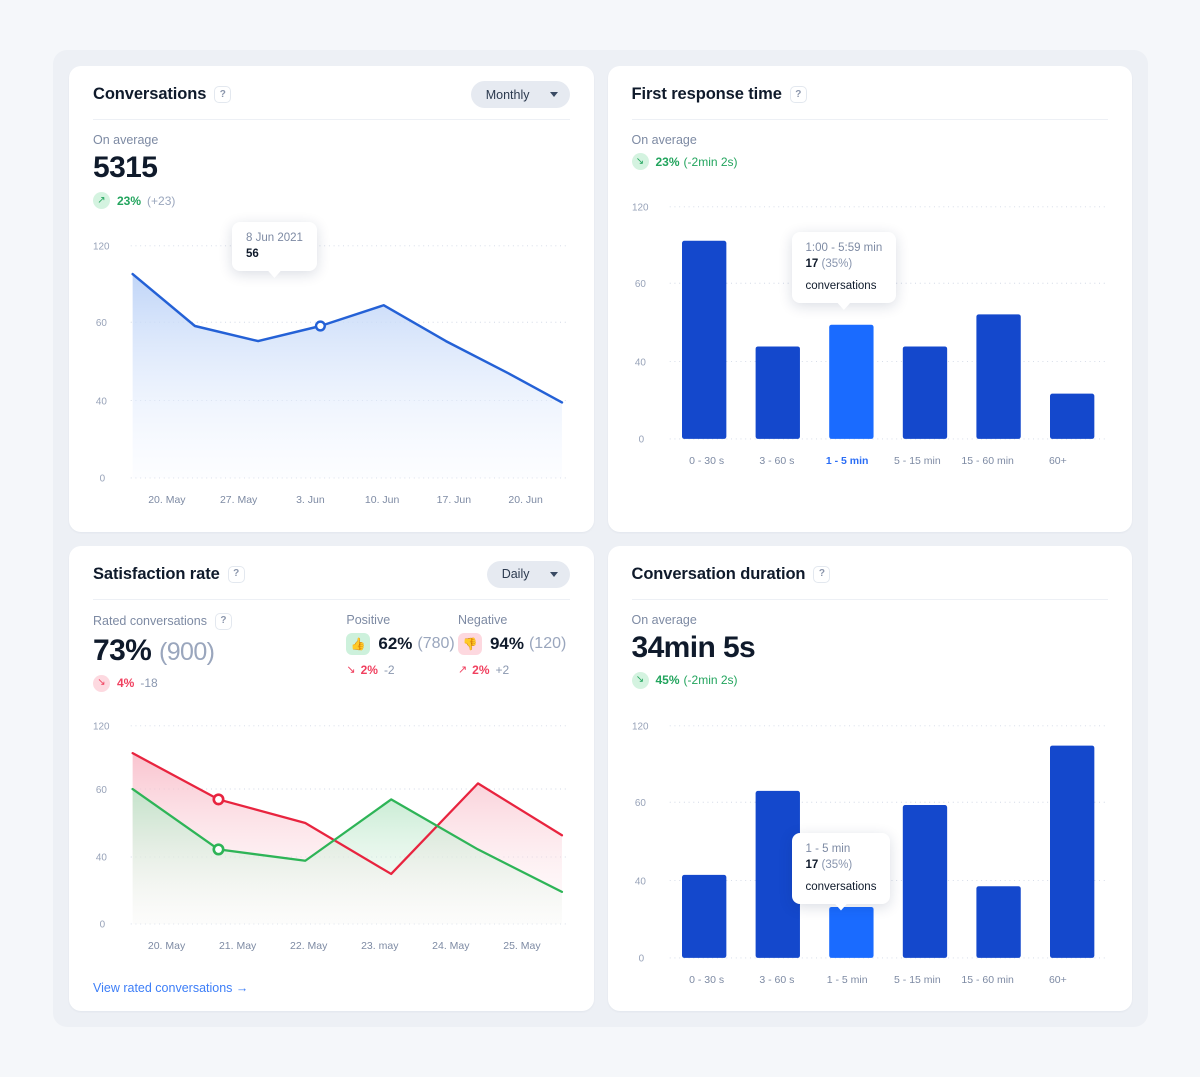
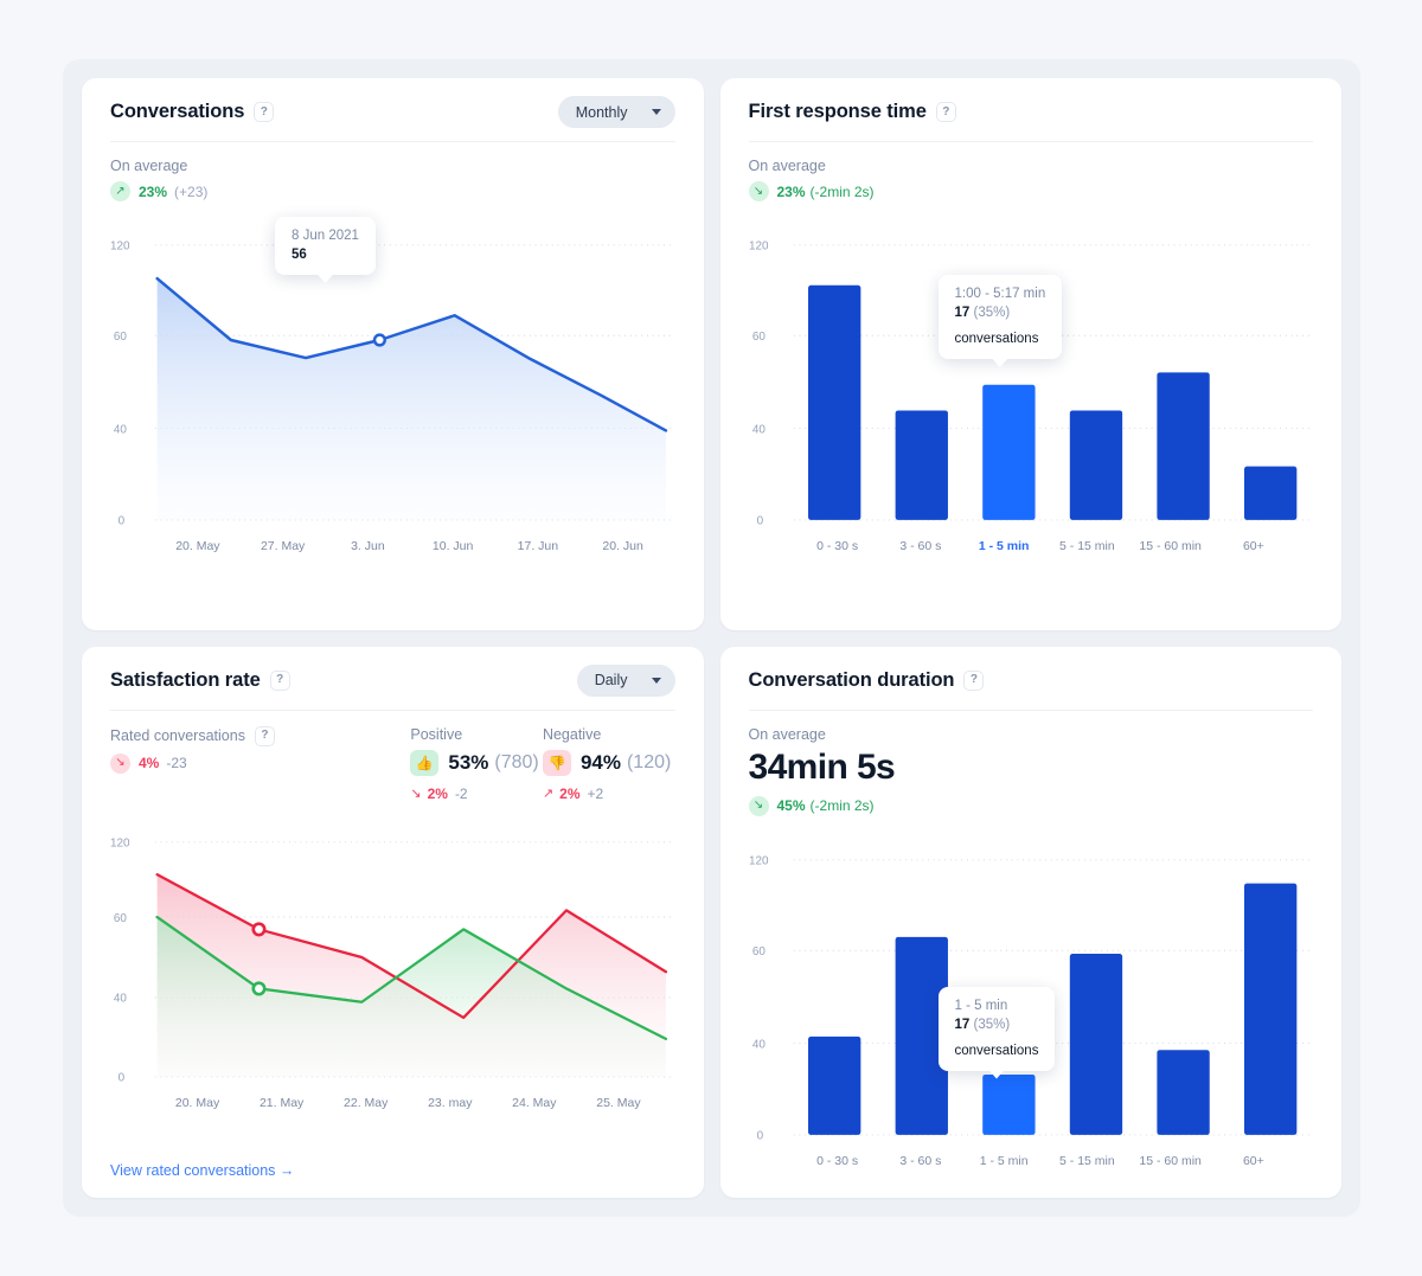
  Conversations
  ?
  Monthly
  On average
- 5315
  ↗
  23%
  (+23)
  120
  60
  40
  0
  8 Jun 2021
  56
  20. May
  27. May
  3. Jun
  10. Jun
  17. Jun
  20. Jun
  First response time
  ?
  On average
  ↘
  23%
  (-2min 2s)
  120
  60
  40
  0
- 1:00 - 5:59 min
+ 1:00 - 5:17 min
  17 (35%)
  conversations
  0 - 30 s
  3 - 60 s
  1 - 5 min
  5 - 15 min
  15 - 60 min
  60+
  Satisfaction rate
  ?
  Daily
  Rated conversations
  ?
- 73% (900)
  ↘
  4%
- -18
+ -23
  Positive
  👍
- 62%
+ 53%
  (780)
  ↘
  2%
  -2
  Negative
  👎
  94%
  (120)
  ↗
  2%
  +2
  120
  60
  40
  0
  20. May
  21. May
  22. May
  23. may
  24. May
  25. May
  View rated conversations →
  Conversation duration
  ?
  On average
  34min 5s
  ↘
  45%
  (-2min 2s)
  120
  60
  40
  0
  1 - 5 min
  17 (35%)
  conversations
  0 - 30 s
  3 - 60 s
  1 - 5 min
  5 - 15 min
  15 - 60 min
  60+
